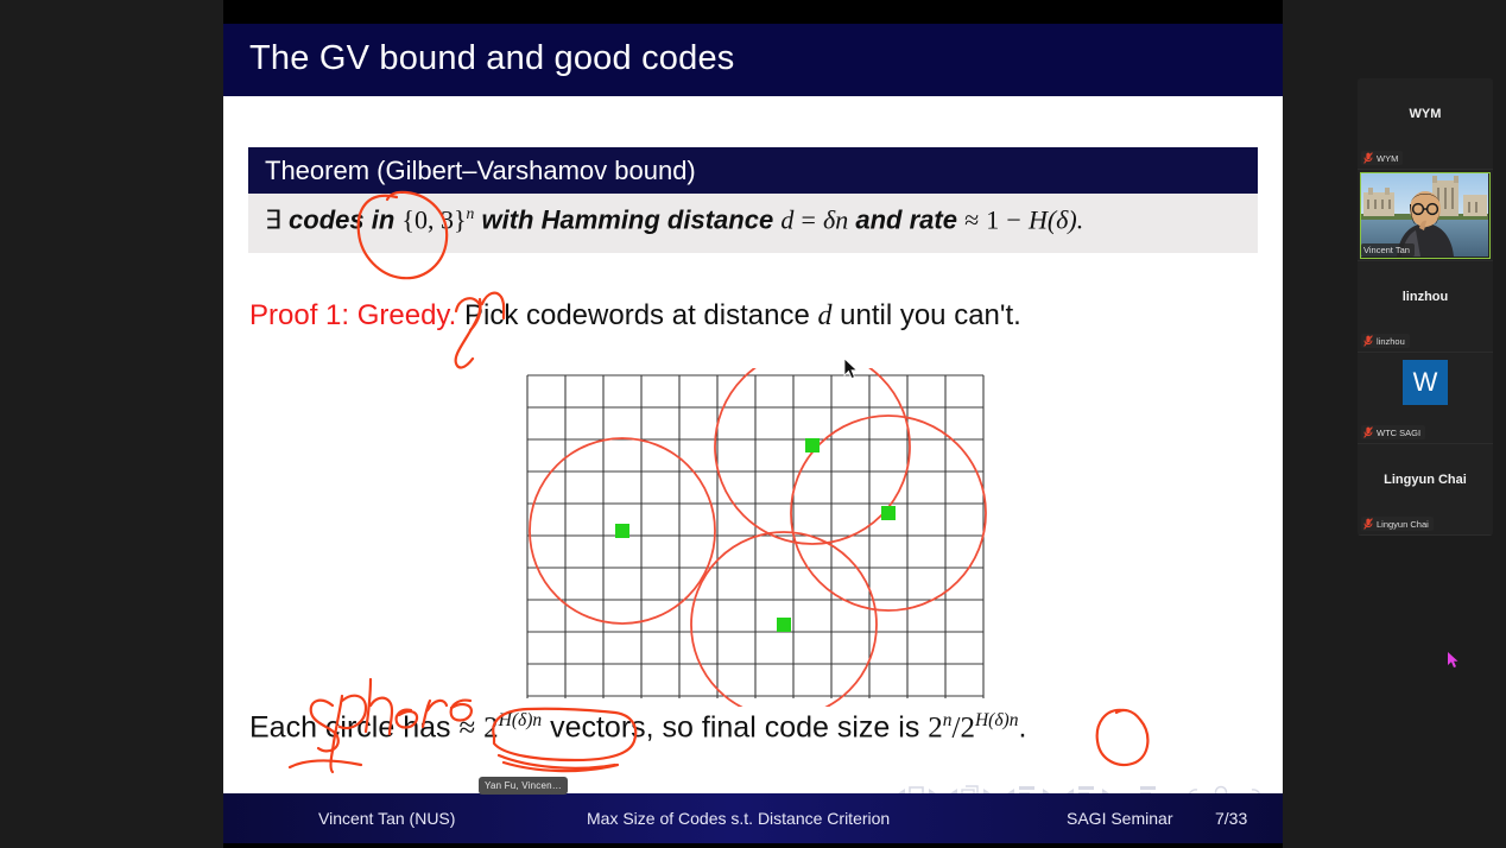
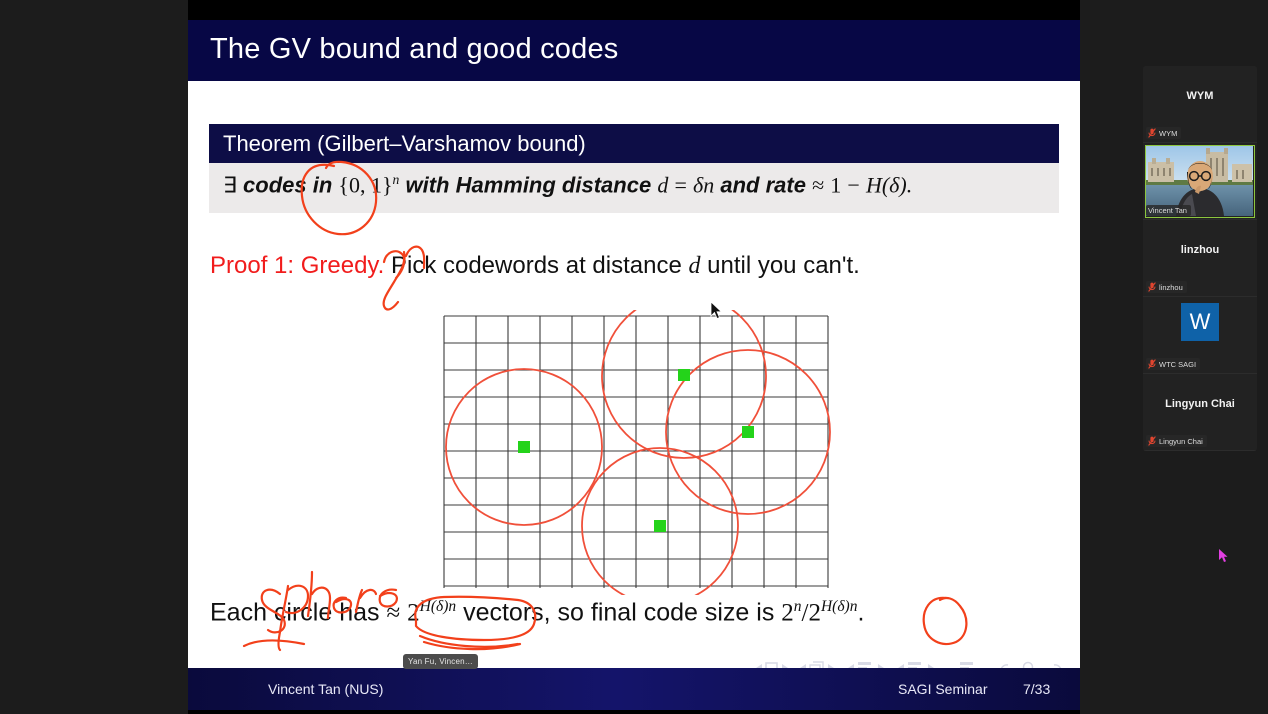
  The GV bound and good codes
  Theorem (Gilbert–Varshamov bound)
- ∃ codes in {0, 3}n with Hamming distance d = δn and rate ≈ 1 − H(δ).
+ ∃ codes in {0, 1}n with Hamming distance d = δn and rate ≈ 1 − H(δ).
  Proof 1: Greedy. Pick codewords at distance d until you can't.
  Each ccleas ≈ 2H(δ)n vectors, so final code size is 2n/2H(δ)n.
  Vincent Tan (NUS)
- Max Size of Codes s.t. Distance Criterion
  SAGI Seminar
  7/33
  Yan Fu, Vincen…
  WYM
  WYM
  Vincent Tan
  linzhou
  linzhou
  W
  WTC SAGI
  Lingyun Chai
  Lingyun Chai
